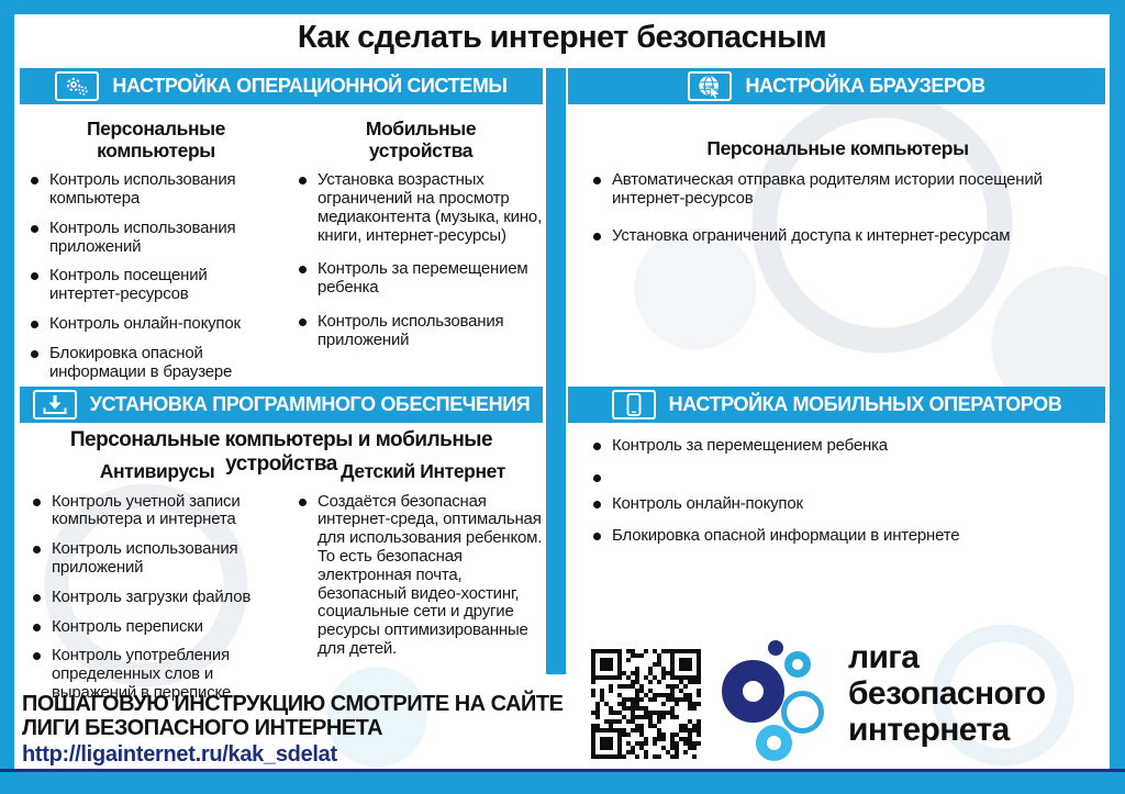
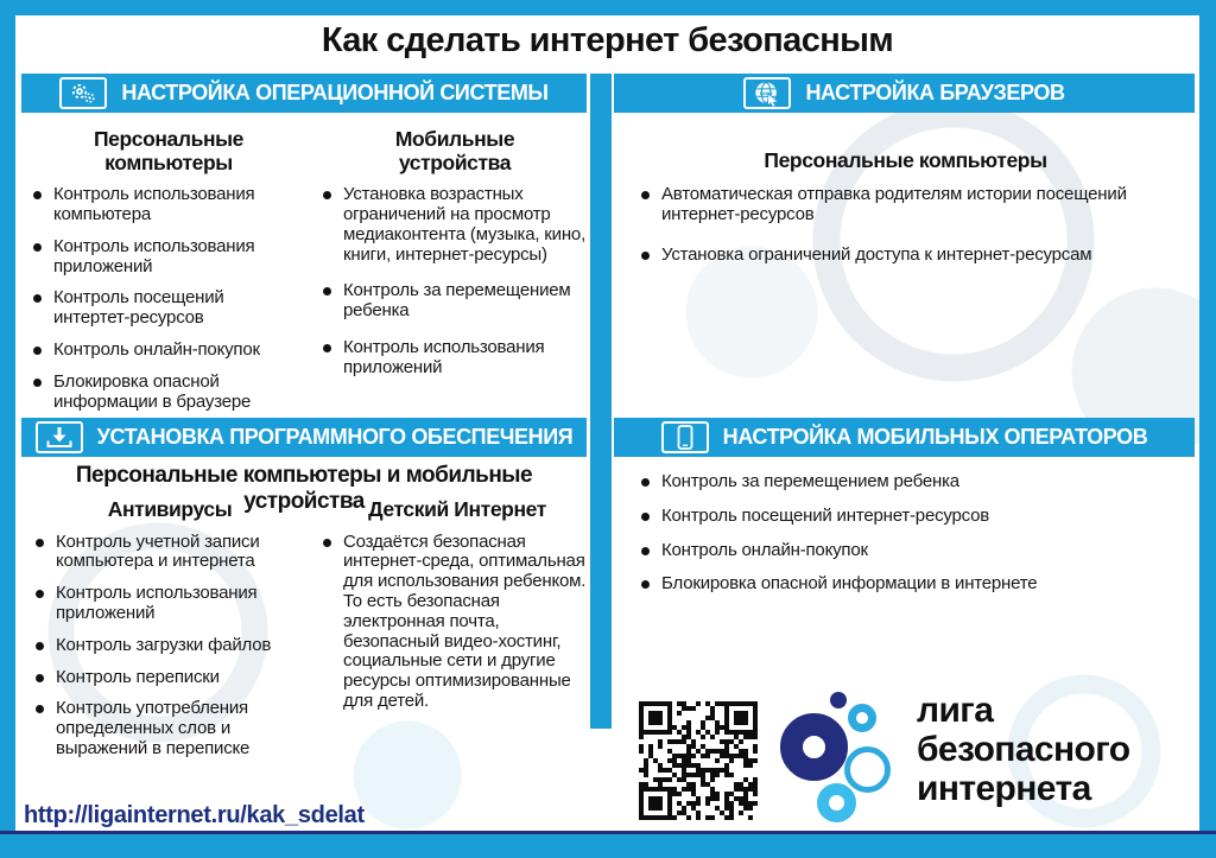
  Как сделать интернет безопасным
  НАСТРОЙКА ОПЕРАЦИОННОЙ СИСТЕМЫ
  Персональные компьютеры
  Контроль использования компьютера
  Контроль использования приложений
  Контроль посещений интертет-ресурсов
  Контроль онлайн-покупок
  Блокировка опасной информации в браузере
  Мобильные устройства
  Установка возрастных ограничений на просмотр медиаконтента (музыка, кино, книги, интернет-ресурсы)
  Контроль за перемещением ребенка
  Контроль использования приложений
  НАСТРОЙКА БРАУЗЕРОВ
  Персональные компьютеры
  Автоматическая отправка родителям истории посещений интернет-ресурсов
  Установка ограничений доступа к интернет-ресурсам
  УСТАНОВКА ПРОГРАММНОГО ОБЕСПЕЧЕНИЯ
  Персональные компьютеры и мобильные устройства
  Антивирусы
  Контроль учетной записи компьютера и интернета
  Контроль использования приложений
  Контроль загрузки файлов
  Контроль переписки
  Контроль употребления определенных слов и выражений в переписке
  Детский Интернет
  Создаётся безопасная интернет-среда, оптимальная для использования ребенком. То есть безопасная электронная почта, безопасный видео-хостинг, социальные сети и другие ресурсы оптимизированные для детей.
  НАСТРОЙКА МОБИЛЬНЫХ ОПЕРАТОРОВ
  Контроль за перемещением ребенка
+ Контроль посещений интернет-ресурсов
  Контроль онлайн-покупок
  Блокировка опасной информации в интернете
- ПОШАГОВУЮ ИНСТРУКЦИЮ СМОТРИТЕ НА САЙТЕ
- ЛИГИ БЕЗОПАСНОГО ИНТЕРНЕТА
  http://ligainternet.ru/kak_sdelat
  лига
  безопасного
  интернета
